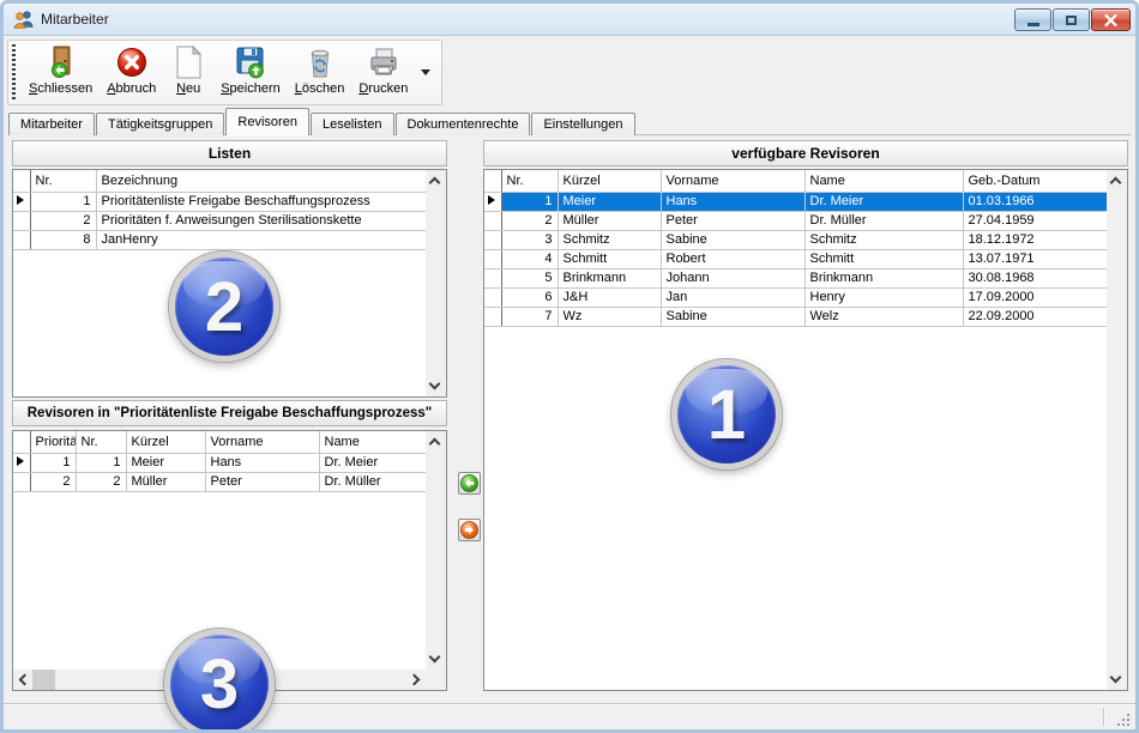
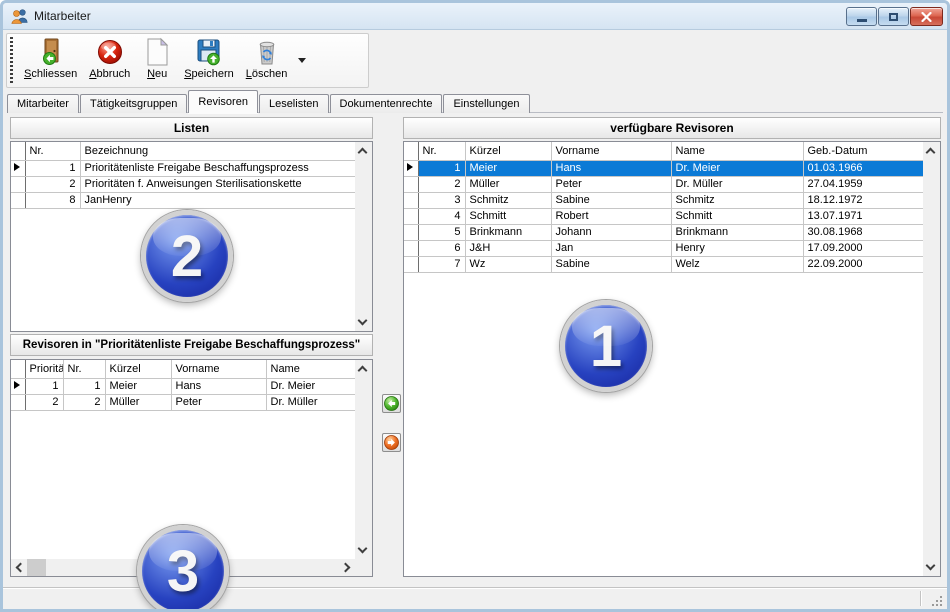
  Mitarbeiter
  Schliessen
  Abbruch
  Neu
  Speichern
  Löschen
- Drucken
  Mitarbeiter
  Tätigkeitsgruppen
  Revisoren
  Leselisten
  Dokumentenrechte
  Einstellungen
  Listen
  	Nr.	Bezeichnung
  	1	Prioritätenliste Freigabe Beschaffungsprozess
  	2	Prioritäten f. Anweisungen Sterilisationskette
  	8	JanHenry
  2
  Revisoren in "Prioritätenliste Freigabe Beschaffungsprozess"
  	Prioritä	Nr.	Kürzel	Vorname	Name
  	1	1	Meier	Hans	Dr. Meier
  	2	2	Müller	Peter	Dr. Müller
  3
  verfügbare Revisoren
  	Nr.	Kürzel	Vorname	Name	Geb.-Datum
  	1	Meier	Hans	Dr. Meier	01.03.1966
  	2	Müller	Peter	Dr. Müller	27.04.1959
  	3	Schmitz	Sabine	Schmitz	18.12.1972
  	4	Schmitt	Robert	Schmitt	13.07.1971
  	5	Brinkmann	Johann	Brinkmann	30.08.1968
  	6	J&H	Jan	Henry	17.09.2000
  	7	Wz	Sabine	Welz	22.09.2000
  1
